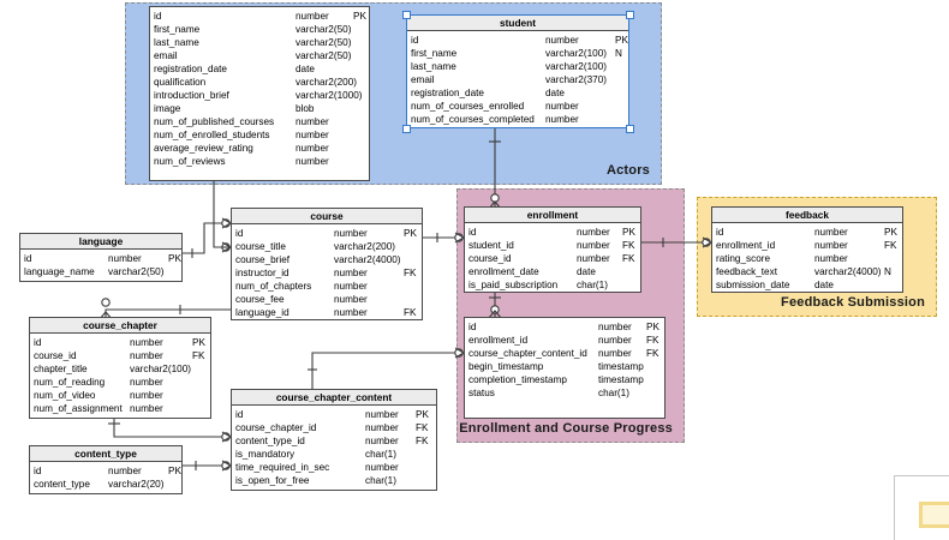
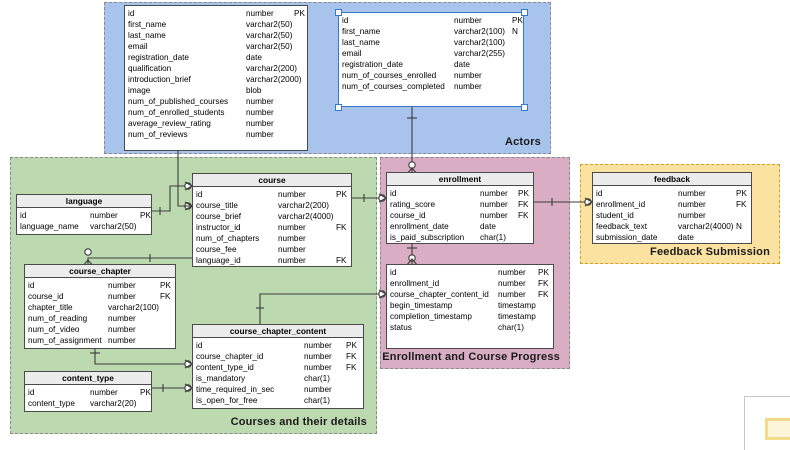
  Actors
+ Courses and their details
  Enrollment and Course Progress
  Feedback Submission
  id
  number
  PK
  first_name
  varchar2(50)
  last_name
  varchar2(50)
  email
  varchar2(50)
  registration_date
  date
  qualification
  varchar2(200)
  introduction_brief
- varchar2(1000)
+ varchar2(2000)
  image
  blob
  num_of_published_courses
  number
  num_of_enrolled_students
  number
  average_review_rating
  number
  num_of_reviews
  number
- student
  id
  number
  PK
  first_name
  varchar2(100)
  N
  last_name
  varchar2(100)
  email
- varchar2(370)
+ varchar2(255)
  registration_date
  date
  num_of_courses_enrolled
  number
  num_of_courses_completed
  number
  language
  id
  number
  PK
  language_name
  varchar2(50)
  course
  id
  number
  PK
  course_title
  varchar2(200)
  course_brief
  varchar2(4000)
  instructor_id
  number
  FK
  num_of_chapters
  number
  course_fee
  number
  language_id
  number
  FK
  course_chapter
  id
  number
  PK
  course_id
  number
  FK
  chapter_title
  varchar2(100)
  num_of_reading
  number
  num_of_video
  number
  num_of_assignment
  number
  content_type
  id
  number
  PK
  content_type
  varchar2(20)
  course_chapter_content
  id
  number
  PK
  course_chapter_id
  number
  FK
  content_type_id
  number
  FK
  is_mandatory
  char(1)
  time_required_in_sec
  number
  is_open_for_free
  char(1)
  enrollment
  id
  number
  PK
- student_id
+ rating_score
  number
  FK
  course_id
  number
  FK
  enrollment_date
  date
  is_paid_subscription
  char(1)
  id
  number
  PK
  enrollment_id
  number
  FK
  course_chapter_content_id
  number
  FK
  begin_timestamp
  timestamp
  completion_timestamp
  timestamp
  status
  char(1)
  feedback
  id
  number
  PK
  enrollment_id
  number
  FK
- rating_score
+ student_id
  number
  feedback_text
  varchar2(4000)
  N
  submission_date
  date
